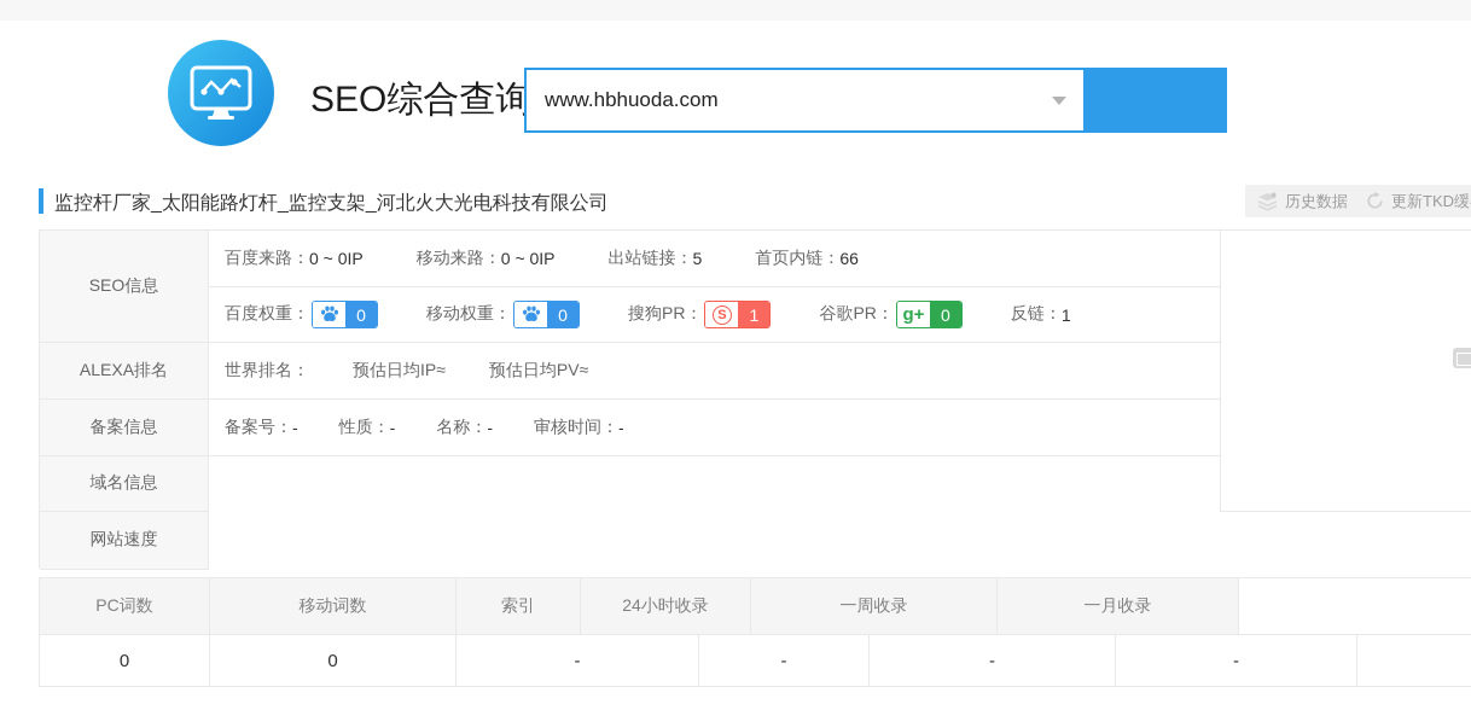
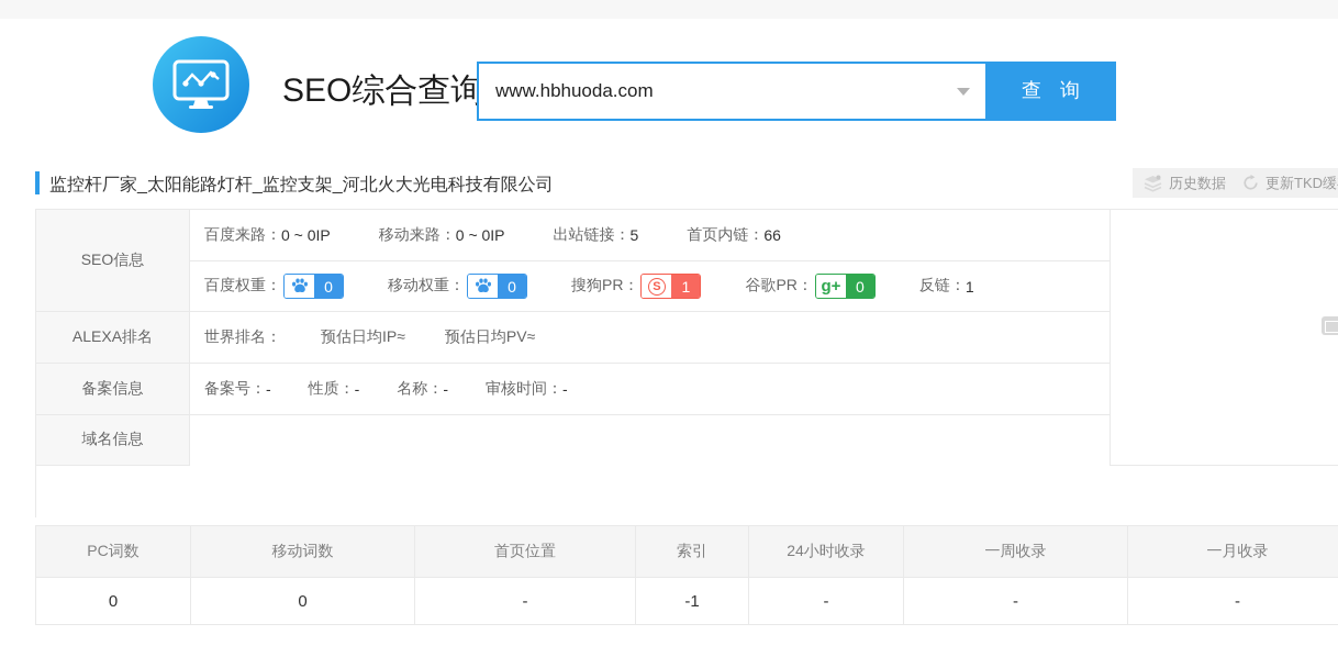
  SEO综合查询
  www.hbhuoda.com
+ 查 询
  监控杆厂家_太阳能路灯杆_监控支架_河北火大光电科技有限公司
  历史数据
  更新TKD缓
  SEO信息
  ALEXA排名
  备案信息
  域名信息
- 网站速度
  百度来路：
  0 ~ 0
  IP
  移动来路：
  0 ~ 0
  IP
  出站链接：
  5
  首页内链：
  66
  百度权重：
  0
  移动权重：
  0
  搜狗PR：
  S
  1
  谷歌PR：
  g+
  0
  反链：
  1
  世界排名：
  预估日均IP≈
  预估日均PV≈
  备案号：
  -
  性质：
  -
  名称：
  -
  审核时间：
  -
  PC词数
  移动词数
+ 首页位置
  索引
  24小时收录
  一周收录
  一月收录
  0
  0
  -
+ -1
  -
  -
  -
